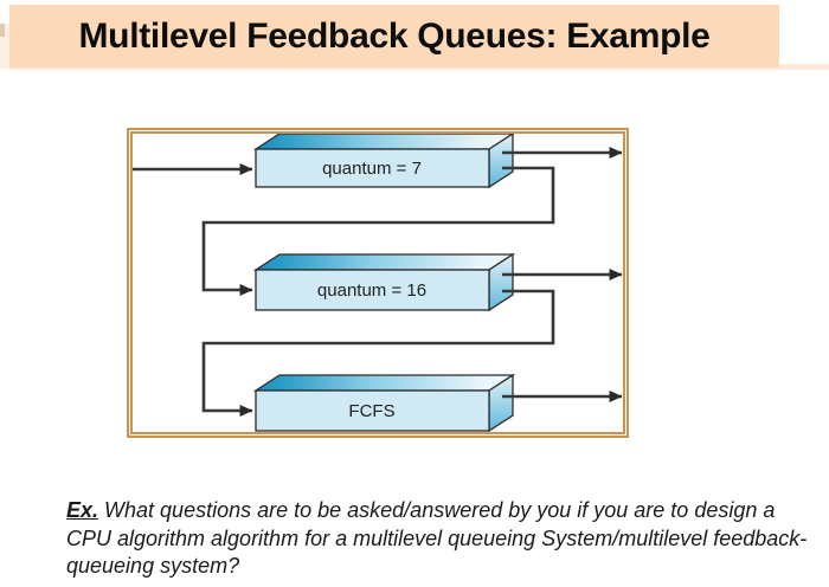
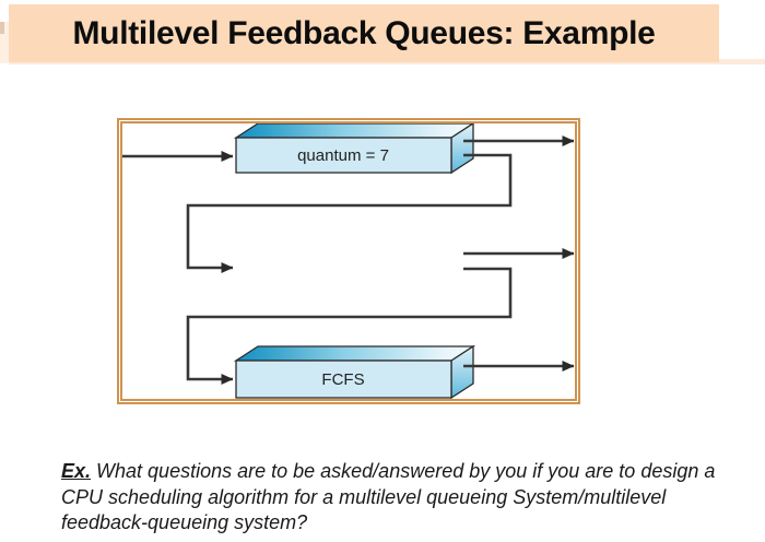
  Multilevel Feedback Queues: Example
  quantum = 7
- quantum = 16
  FCFS
- Ex. What questions are to be asked/answered by you if you are to design a CPU algorithm algorithm for a multilevel queueing System/multilevel feedback-queueing system?
+ Ex. What questions are to be asked/answered by you if you are to design a CPU scheduling algorithm for a multilevel queueing System/multilevel feedback-queueing system?
